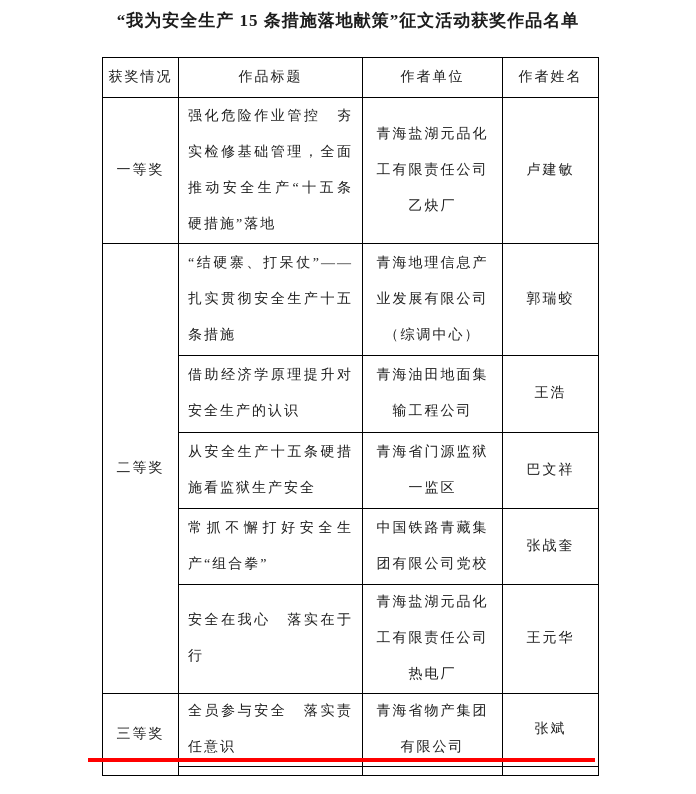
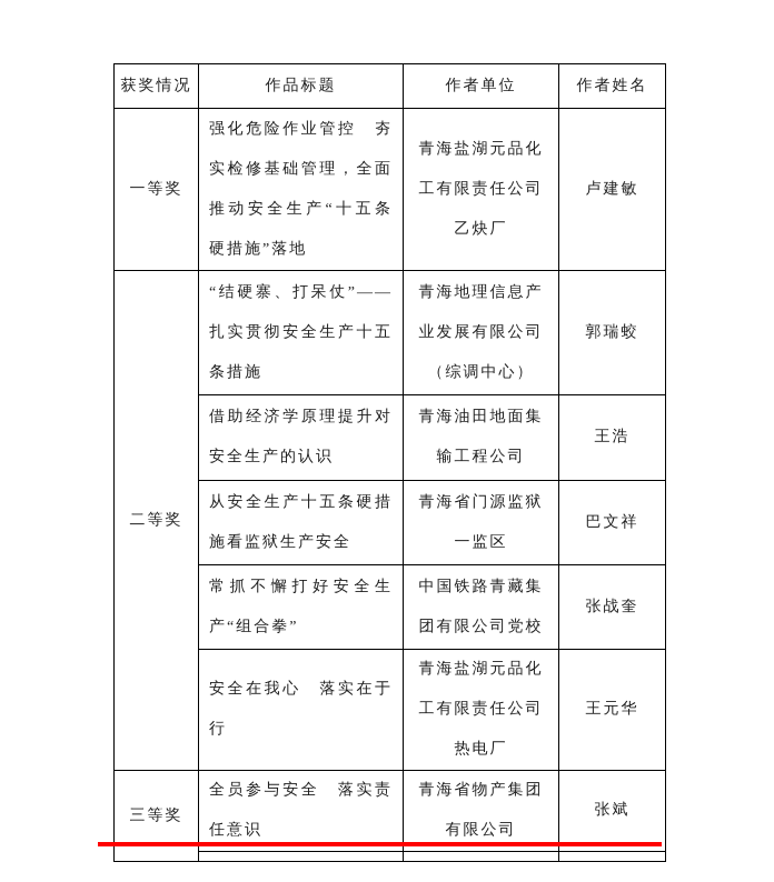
- “我为安全生产 15 条措施落地献策”征文活动获奖作品名单
  获奖情况	作品标题	作者单位	作者姓名
  一等奖	强化危险作业管控 夯实检修基础管理，全面推动安全生产“十五条硬措施”落地	青海盐湖元品化工有限责任公司乙炔厂	卢建敏
  二等奖	“结硬寨、打呆仗”——扎实贯彻安全生产十五条措施	青海地理信息产业发展有限公司（综调中心）	郭瑞蛟
  借助经济学原理提升对安全生产的认识	青海油田地面集输工程公司	王浩
  从安全生产十五条硬措施看监狱生产安全	青海省门源监狱一监区	巴文祥
  常抓不懈打好安全生产“组合拳”	中国铁路青藏集团有限公司党校	张战奎
  安全在我心 落实在于行	青海盐湖元品化工有限责任公司热电厂	王元华
  三等奖	全员参与安全 落实责任意识	青海省物产集团有限公司	张斌
